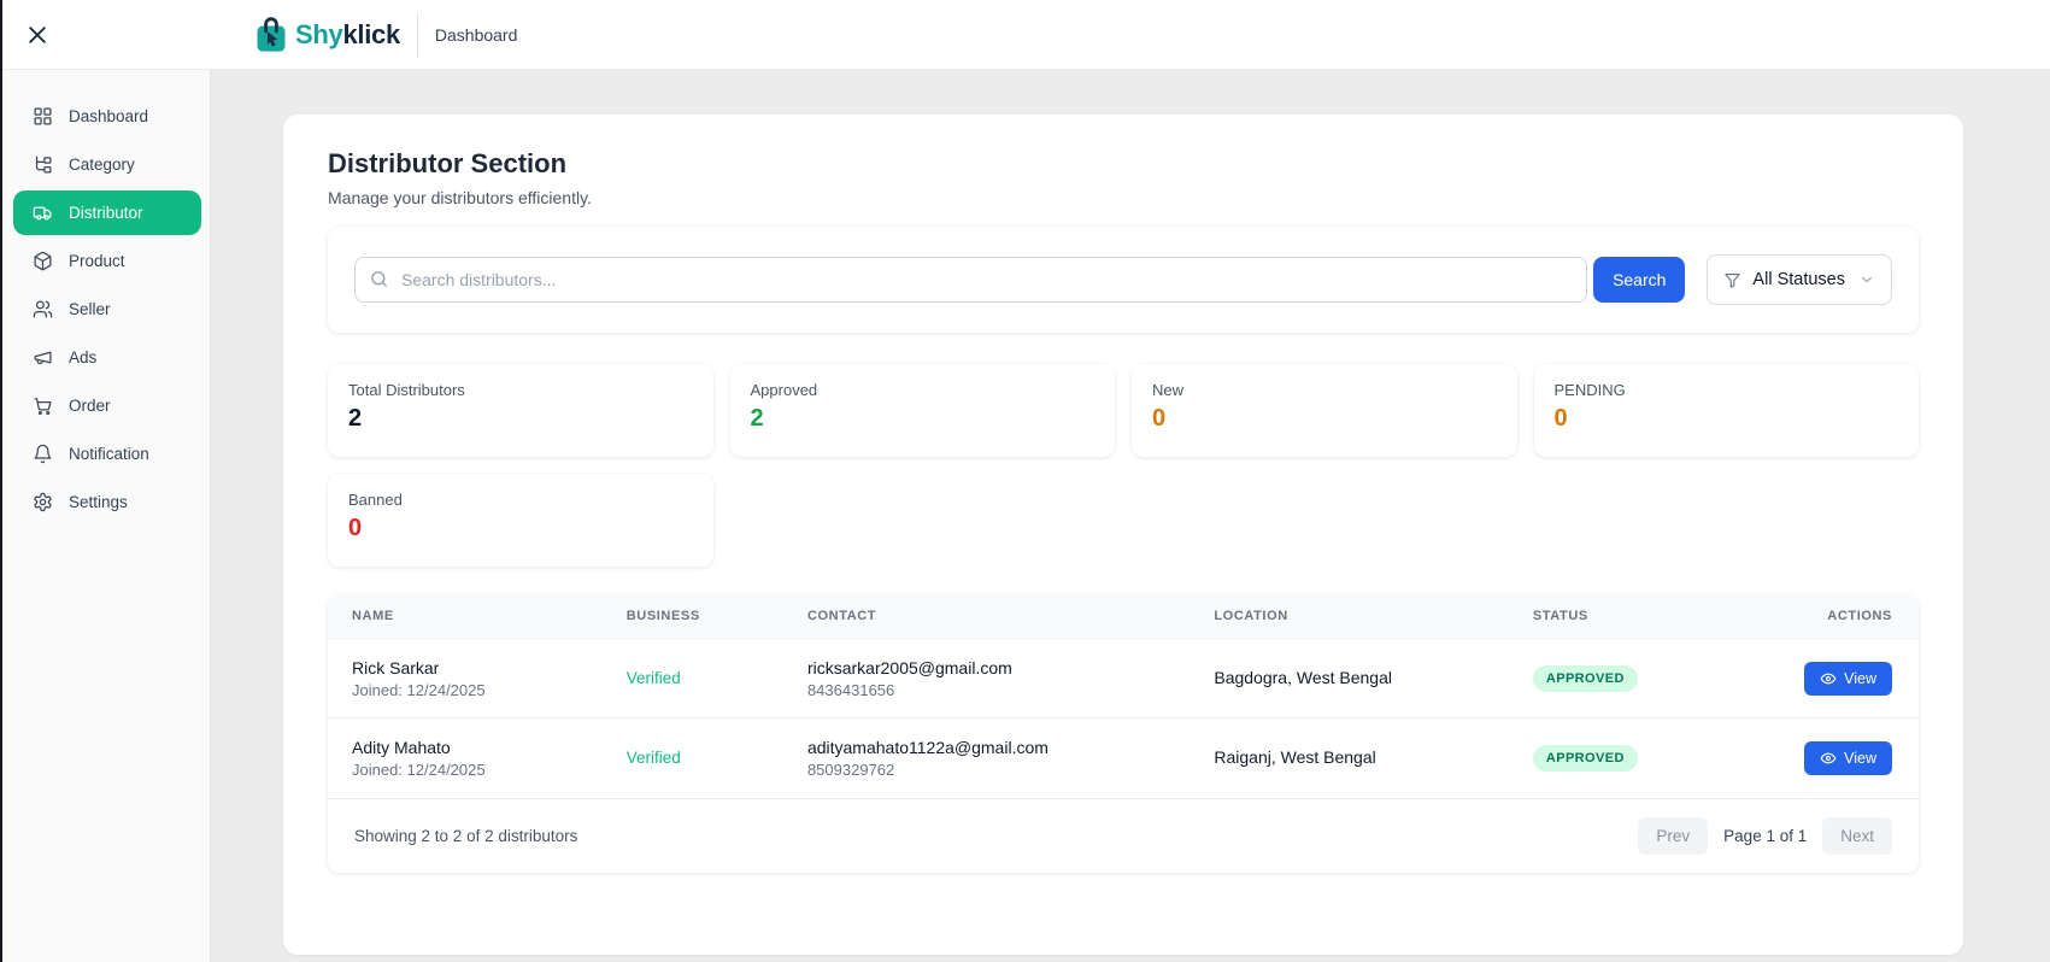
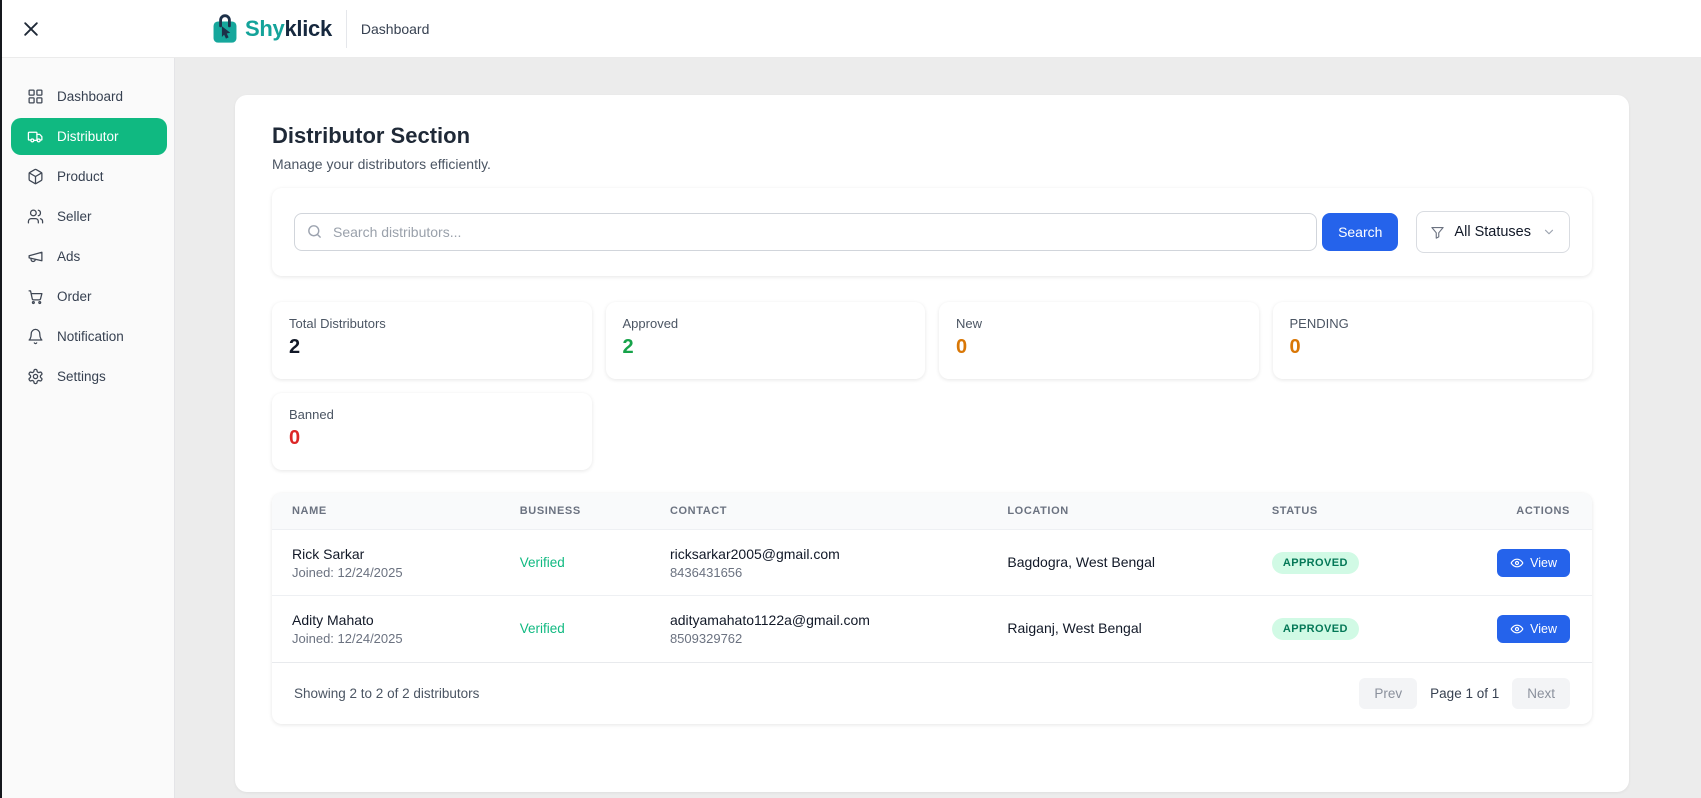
  Shyklick
  Dashboard
  Dashboard
- Category
  Distributor
  Product
  Seller
  Ads
  Order
  Notification
  Settings
  Distributor Section
  Manage your distributors efficiently.
  Search distributors...
  Search
  All Statuses
  Total Distributors
  2
  Approved
  2
  New
  0
  PENDING
  0
  Banned
  0
  NAME	BUSINESS	CONTACT	LOCATION	STATUS	ACTIONS
  Rick Sarkar Joined: 12/24/2025	Verified	ricksarkar2005@gmail.com 8436431656	Bagdogra, West Bengal	APPROVED	View
  Adity Mahato Joined: 12/24/2025	Verified	adityamahato1122a@gmail.com 8509329762	Raiganj, West Bengal	APPROVED	View
  Showing 2 to 2 of 2 distributors
  Prev
  Page 1 of 1
  Next
